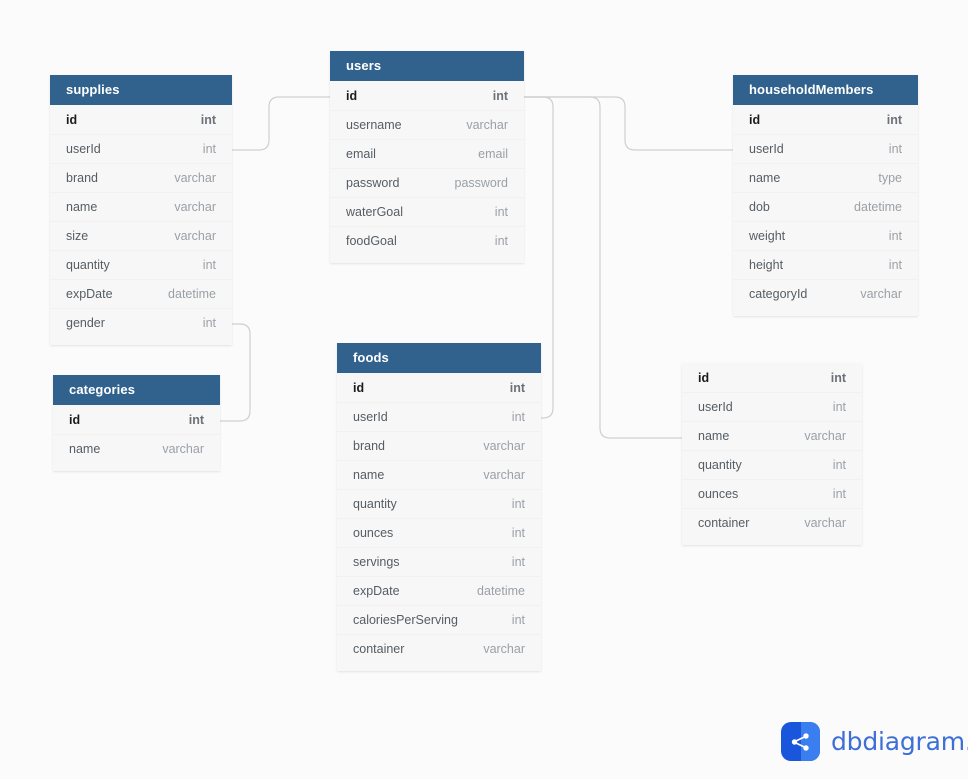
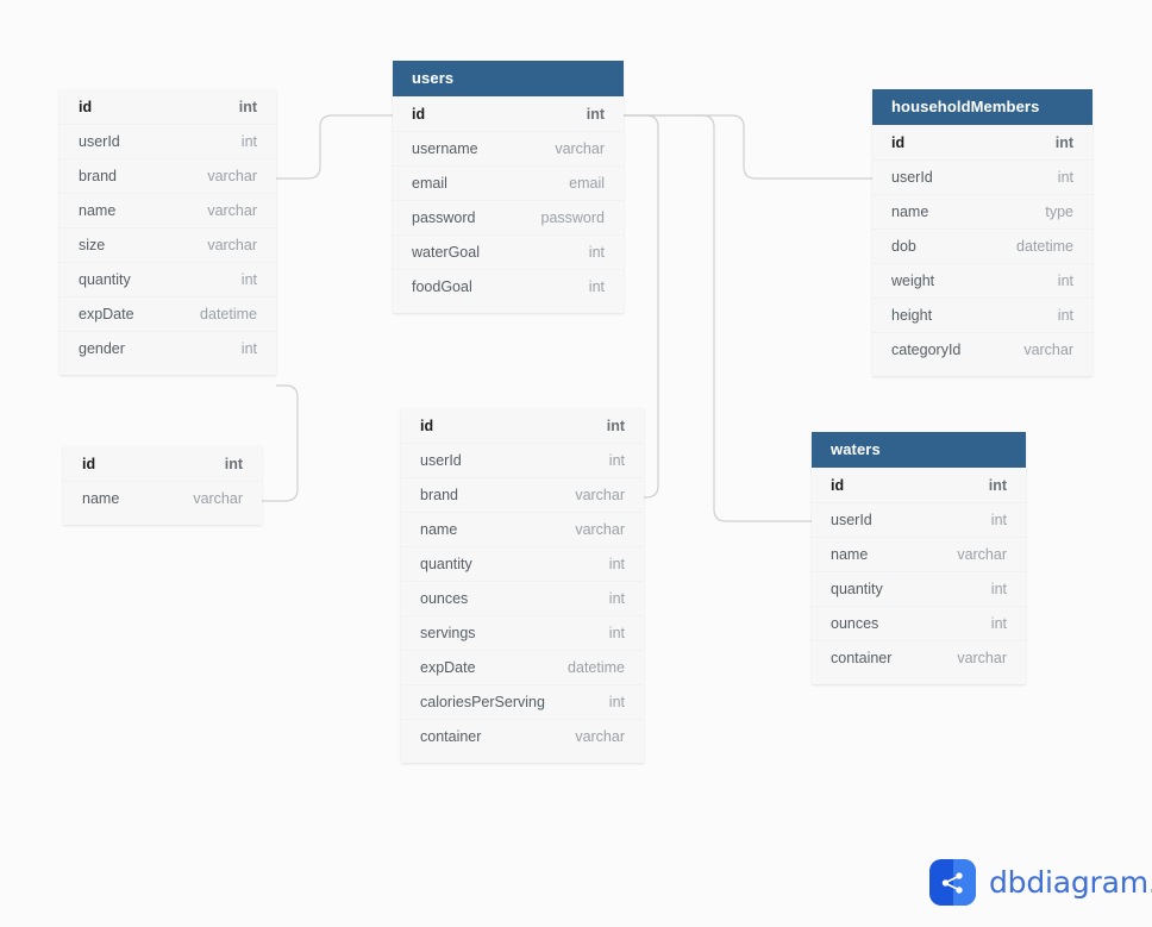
- supplies
  id
  int
  userId
  int
  brand
  varchar
  name
  varchar
  size
  varchar
  quantity
  int
  expDate
  datetime
  gender
  int
- categories
  id
  int
  name
  varchar
  users
  id
  int
  username
  varchar
  email
  email
  password
  password
  waterGoal
  int
  foodGoal
  int
- foods
  id
  int
  userId
  int
  brand
  varchar
  name
  varchar
  quantity
  int
  ounces
  int
  servings
  int
  expDate
  datetime
  caloriesPerServing
  int
  container
  varchar
  householdMembers
  id
  int
  userId
  int
  name
  type
  dob
  datetime
  weight
  int
  height
  int
  categoryId
  varchar
+ waters
  id
  int
  userId
  int
  name
  varchar
  quantity
  int
  ounces
  int
  container
  varchar
  dbdiagram
